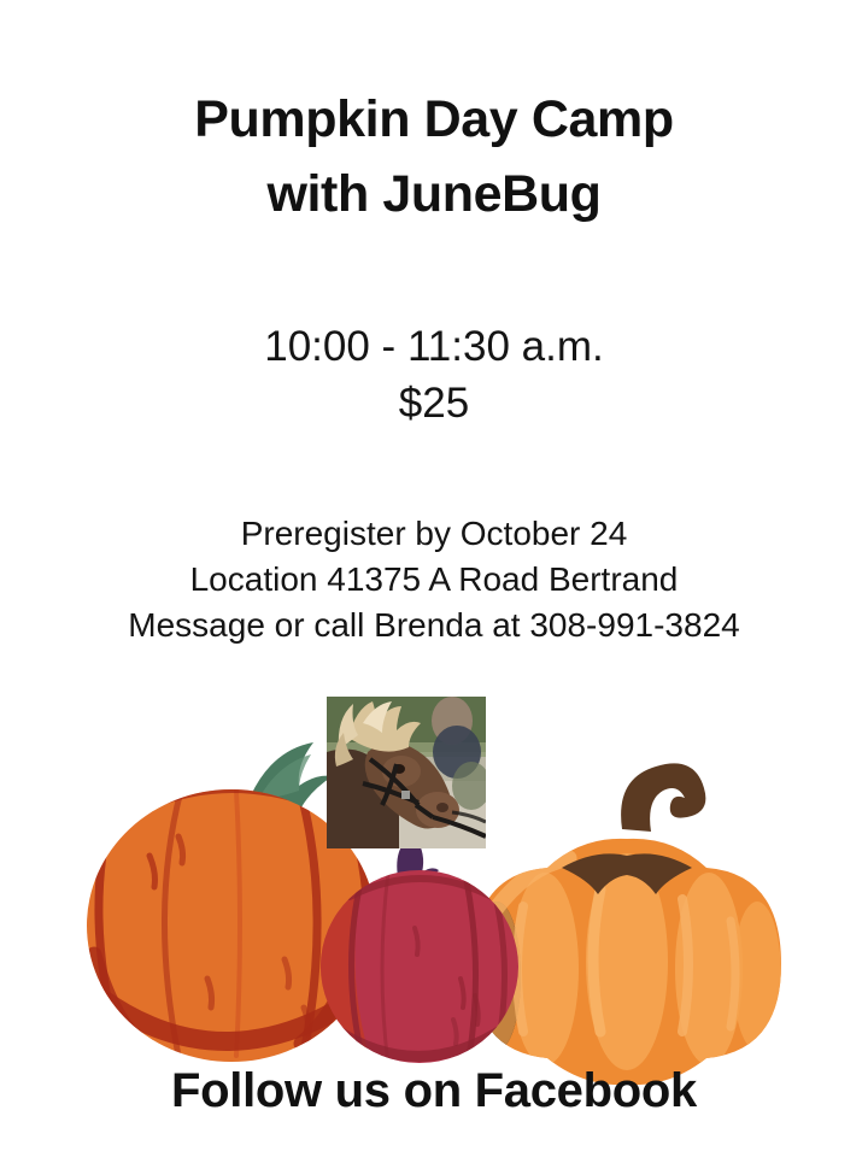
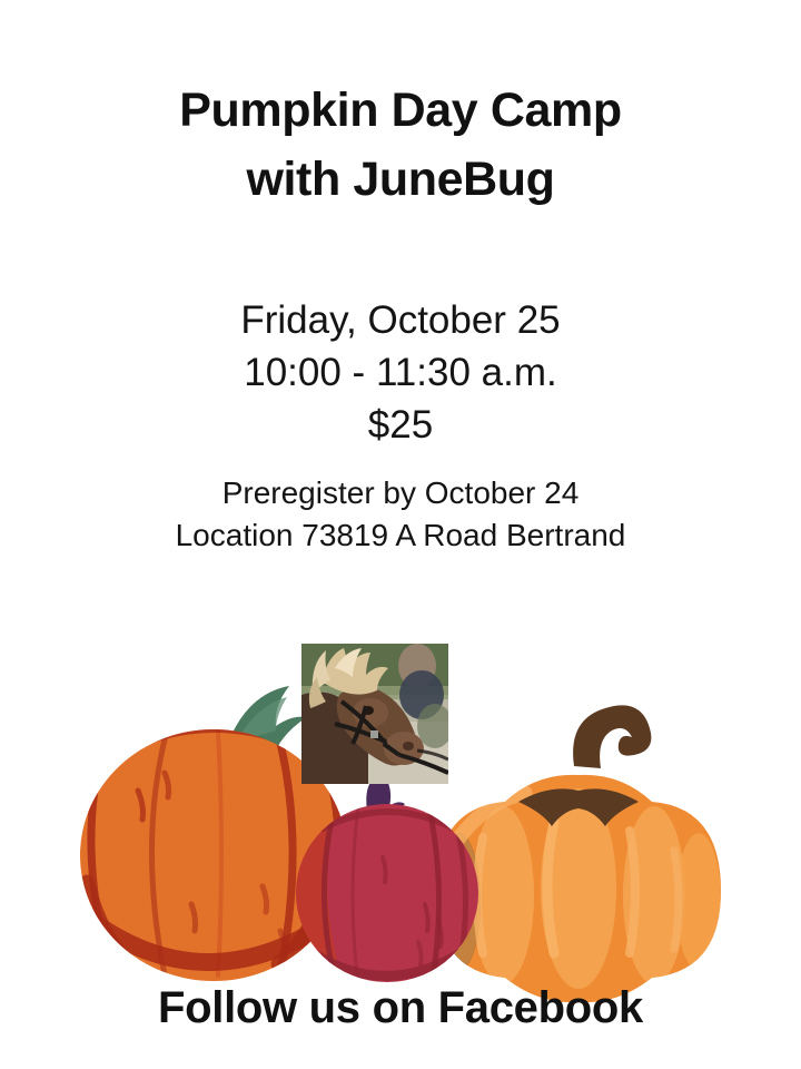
  Pumpkin Day Camp
  with JuneBug
+ Friday, October 25
  10:00 - 11:30 a.m.
  $25
  Preregister by October 24
- Location 41375 A Road Bertrand
+ Location 73819 A Road Bertrand
- Message or call Brenda at 308-991-3824
  Follow us on Facebook
